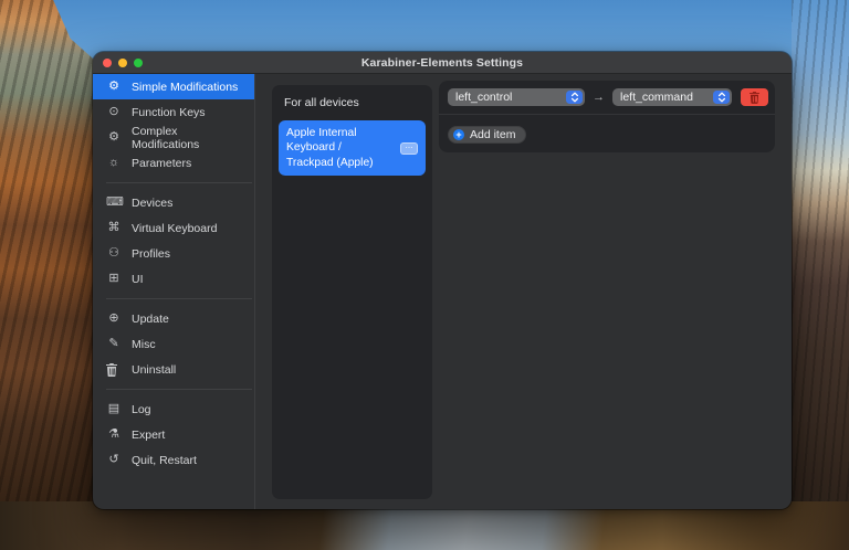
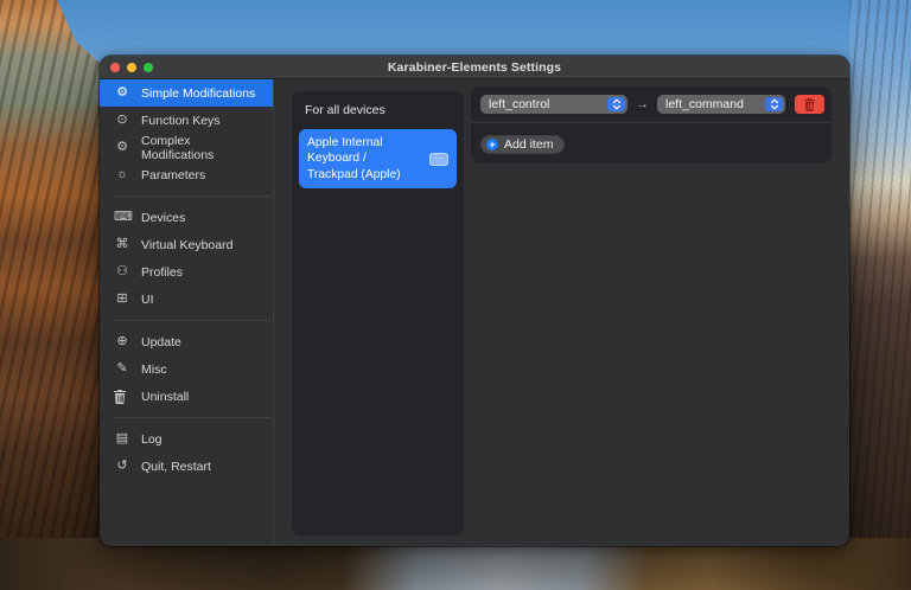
  Karabiner-Elements Settings
  ⚙
  Simple Modifications
  ⊙
  Function Keys
  ⚙
  Complex Modifications
  ☼
  Parameters
  ⌨
  Devices
  ⌘
  Virtual Keyboard
  ⚇
  Profiles
  ⊞
  UI
  ⊕
  Update
  ✎
  Misc
  Uninstall
  ▤
  Log
- ⚗
- Expert
  ↺
  Quit, Restart
  For all devices
  Apple Internal Keyboard /
  Trackpad (Apple)
  left_control
  →
  left_command
  +
  Add item
